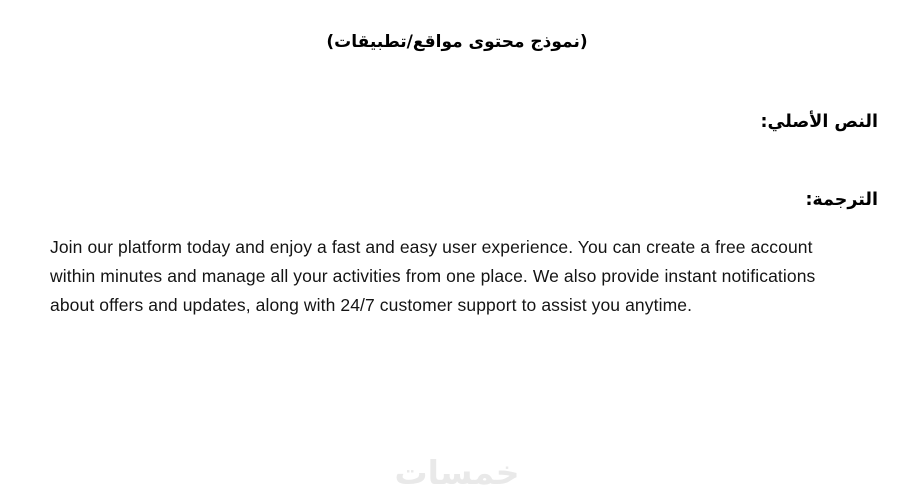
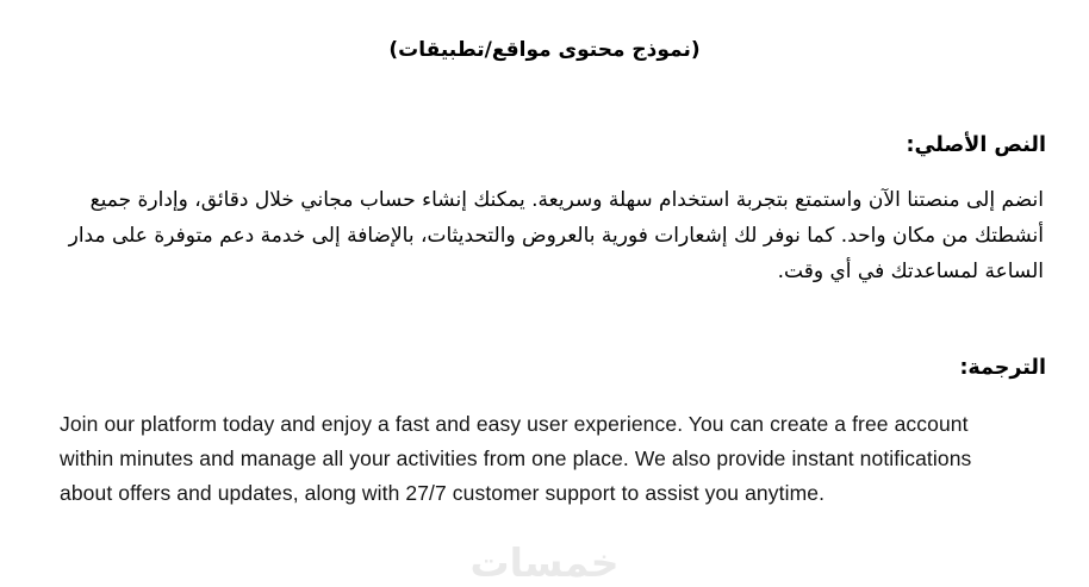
  (نموذج محتوى مواقع/تطبيقات)
  النص الأصلي:
+ انضم إلى منصتنا الآن واستمتع بتجربة استخدام سهلة وسريعة. يمكنك إنشاء حساب مجاني خلال دقائق، وإدارة جميع أنشطتك من مكان واحد. كما نوفر لك إشعارات فورية بالعروض والتحديثات، بالإضافة إلى خدمة دعم متوفرة على مدار الساعة لمساعدتك في أي وقت.
  الترجمة:
- Join our platform today and enjoy a fast and easy user experience. You can create a free account within minutes and manage all your activities from one place. We also provide instant notifications about offers and updates, along with 24/7 customer support to assist you anytime.
+ Join our platform today and enjoy a fast and easy user experience. You can create a free account within minutes and manage all your activities from one place. We also provide instant notifications about offers and updates, along with 27/7 customer support to assist you anytime.
